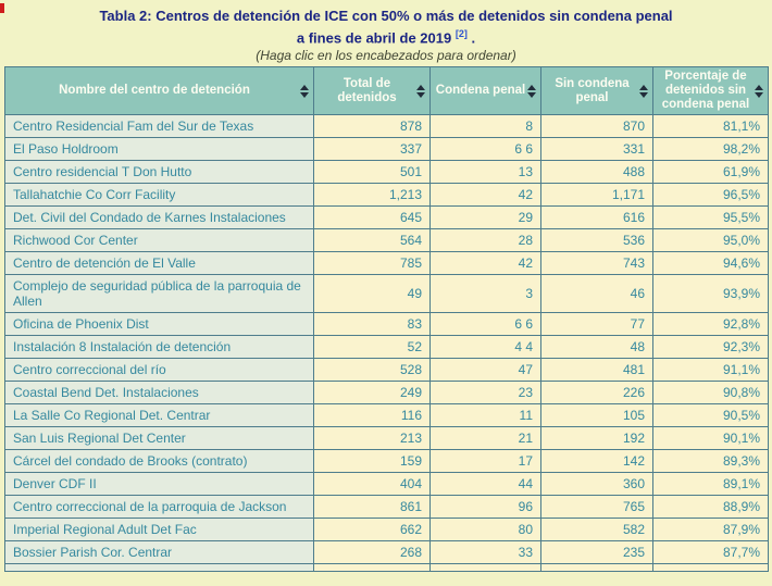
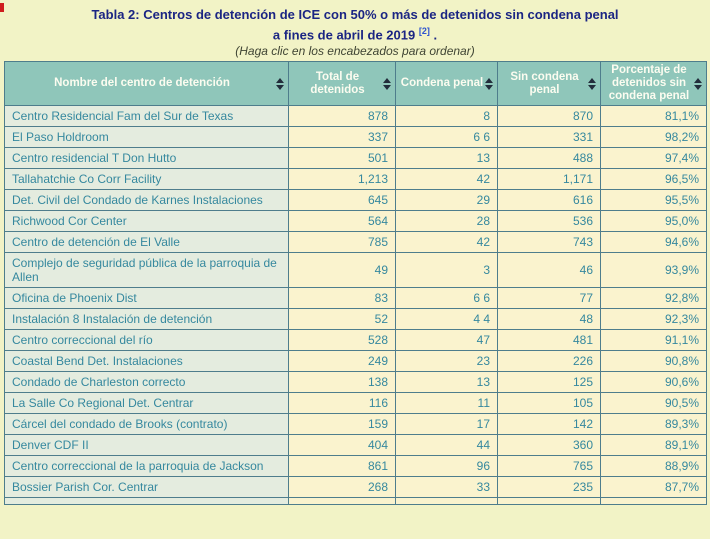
  Tabla 2: Centros de detención de ICE con 50% o más de detenidos sin condena penal
  a fines de abril de 2019 [2] .
  (Haga clic en los encabezados para ordenar)
  Nombre del centro de detención	Total de detenidos	Condena penal	Sin condena penal	Porcentaje de detenidos sin condena penal
  Centro Residencial Fam del Sur de Texas	878	8	870	81,1%
  El Paso Holdroom	337	6 6	331	98,2%
- Centro residencial T Don Hutto	501	13	488	61,9%
+ Centro residencial T Don Hutto	501	13	488	97,4%
  Tallahatchie Co Corr Facility	1,213	42	1,171	96,5%
  Det. Civil del Condado de Karnes Instalaciones	645	29	616	95,5%
  Richwood Cor Center	564	28	536	95,0%
  Centro de detención de El Valle	785	42	743	94,6%
  Complejo de seguridad pública de la parroquia de Allen	49	3	46	93,9%
  Oficina de Phoenix Dist	83	6 6	77	92,8%
  Instalación 8 Instalación de detención	52	4 4	48	92,3%
  Centro correccional del río	528	47	481	91,1%
  Coastal Bend Det. Instalaciones	249	23	226	90,8%
+ Condado de Charleston correcto	138	13	125	90,6%
  La Salle Co Regional Det. Centrar	116	11	105	90,5%
- San Luis Regional Det Center	213	21	192	90,1%
  Cárcel del condado de Brooks (contrato)	159	17	142	89,3%
  Denver CDF II	404	44	360	89,1%
  Centro correccional de la parroquia de Jackson	861	96	765	88,9%
- Imperial Regional Adult Det Fac	662	80	582	87,9%
  Bossier Parish Cor. Centrar	268	33	235	87,7%
